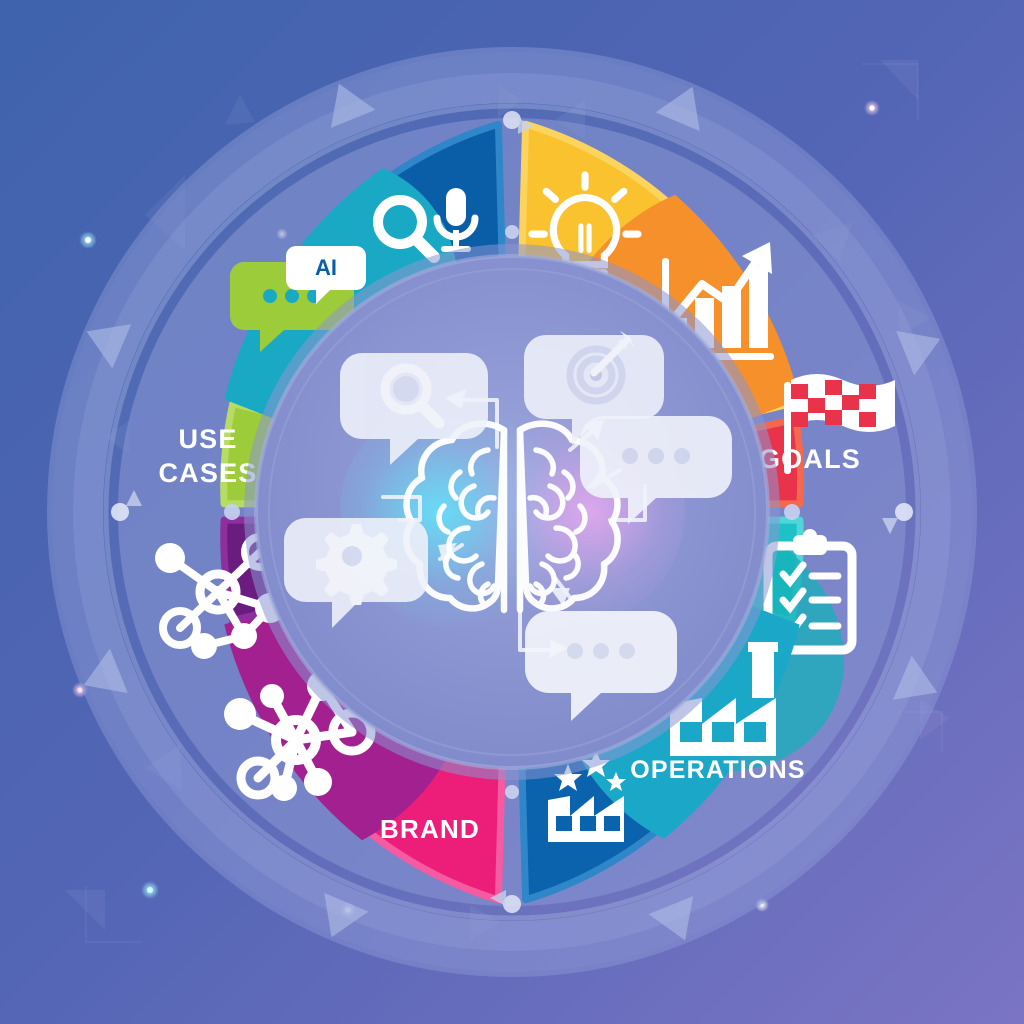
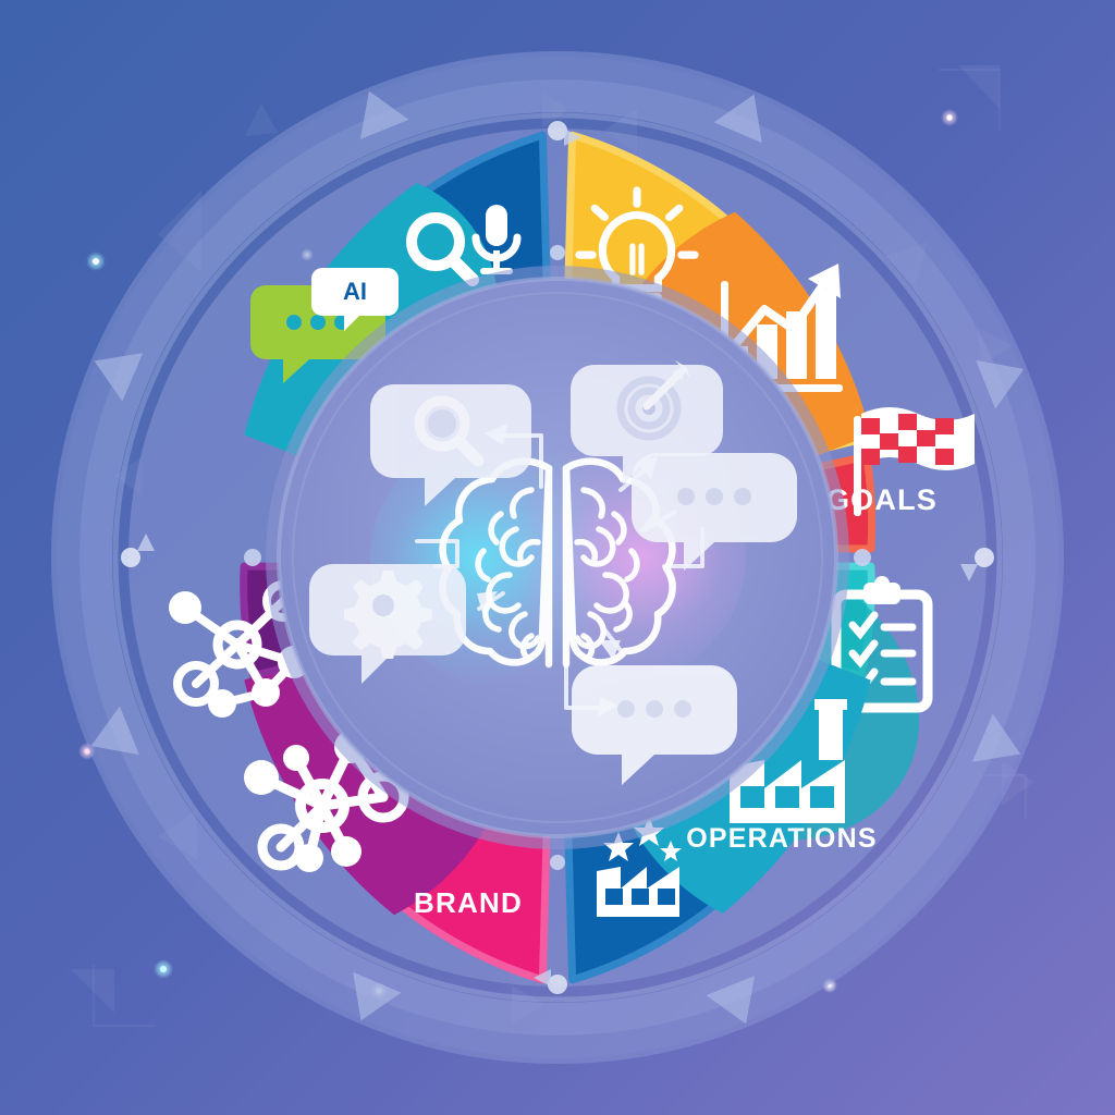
  GOALS
  OPERATIONS
  BRAND
- USE
- CASES
  AI
